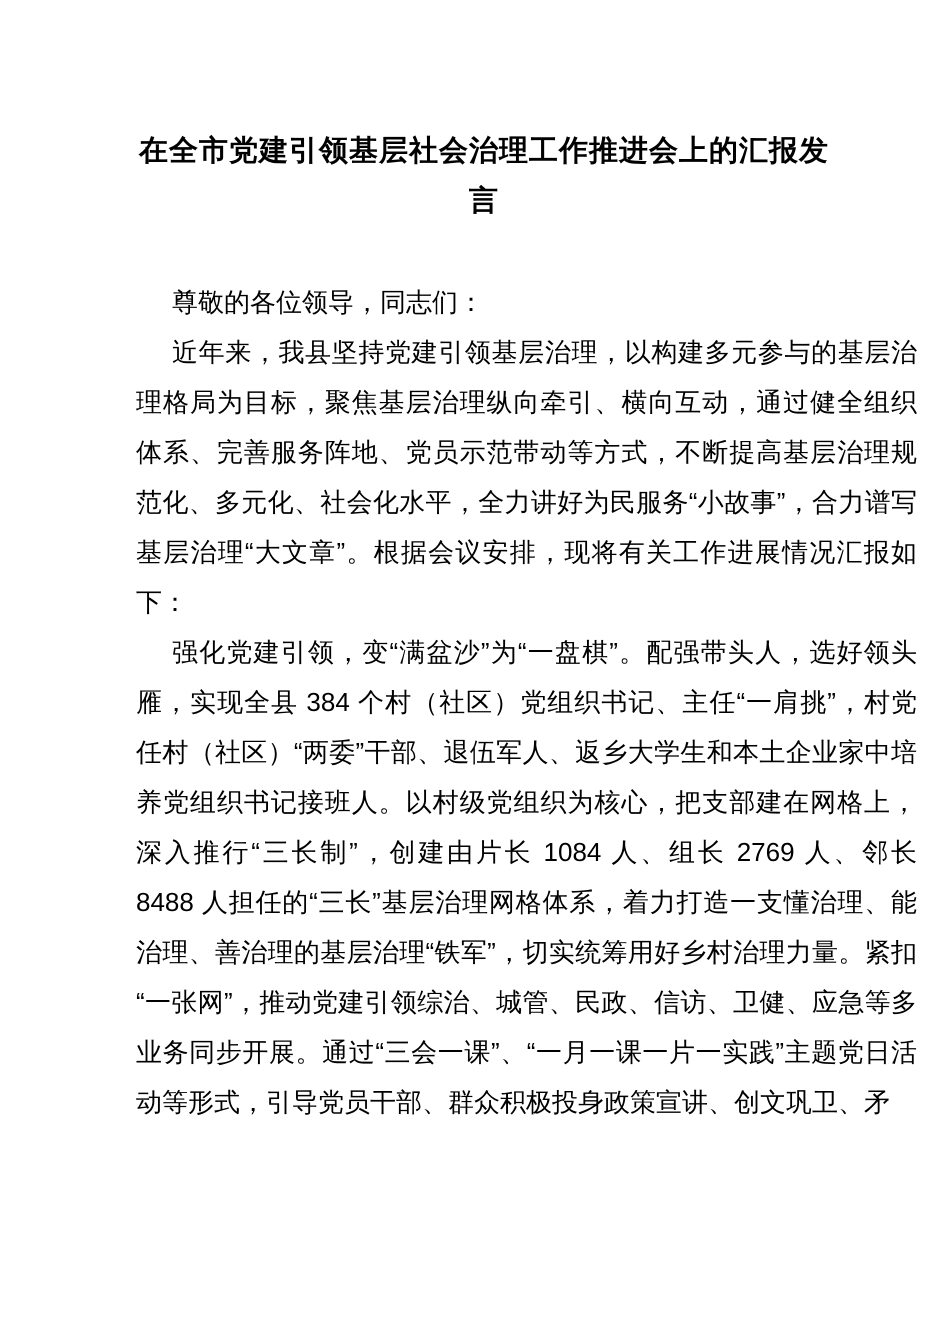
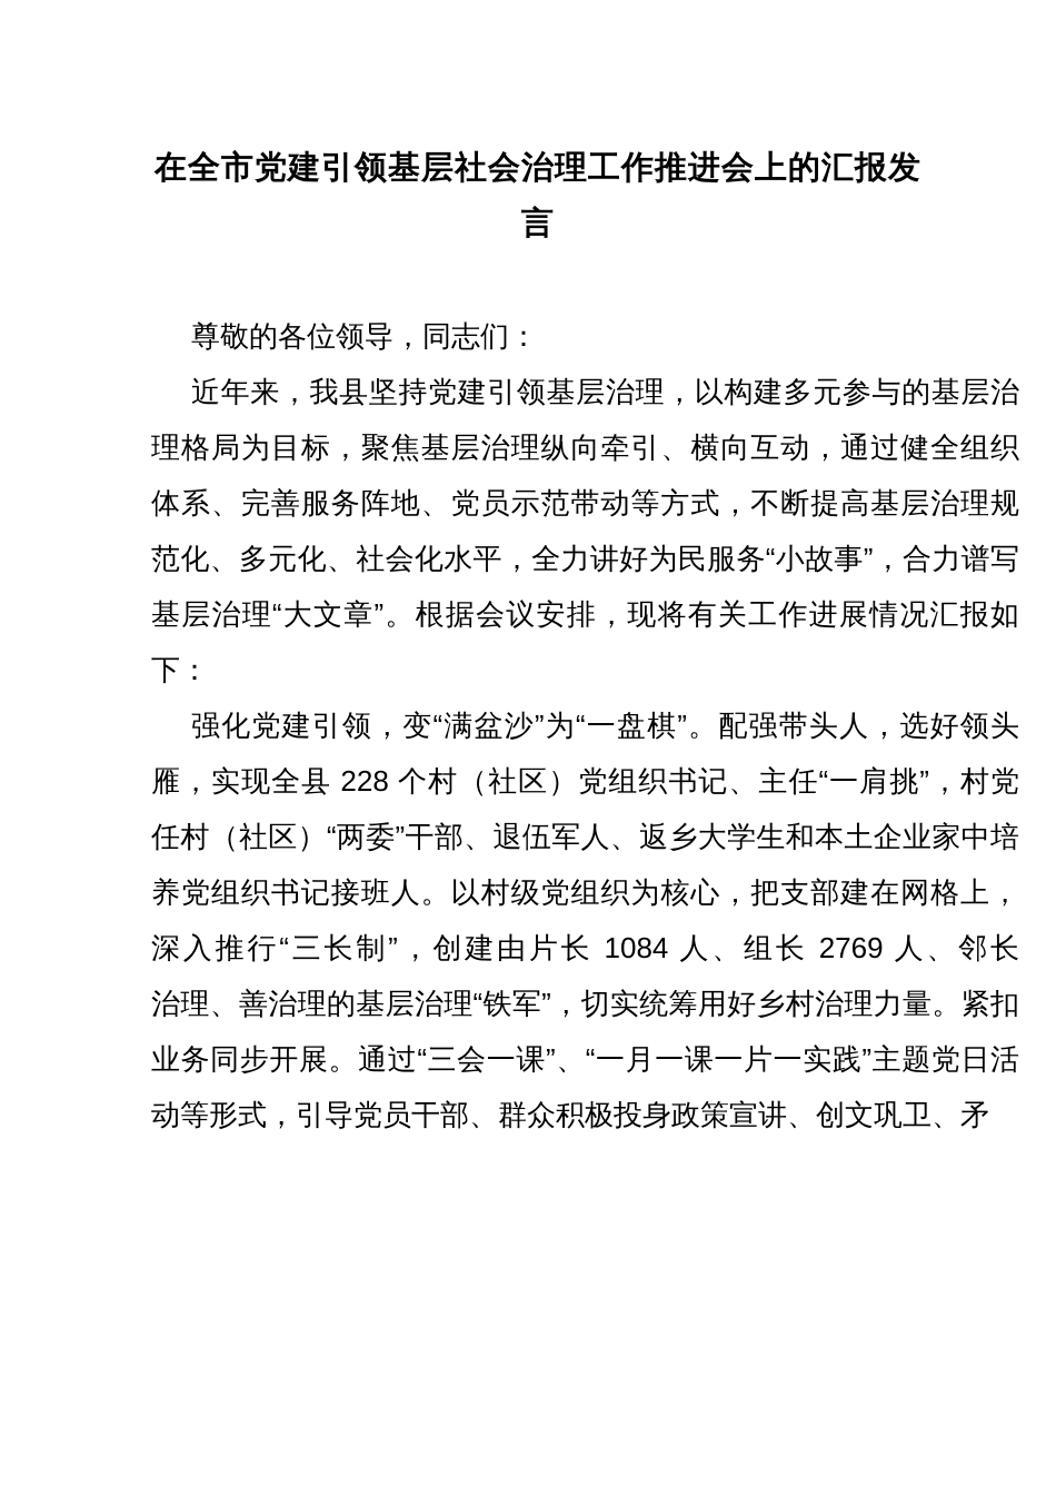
  在全市党建引领基层社会治理工作推进会上的汇报发
  言
  尊敬的各位领导，同志们：
  近年来，我县坚持党建引领基层治理，以构建多元参与的基层治
  理格局为目标，聚焦基层治理纵向牵引、横向互动，通过健全组织
  体系、完善服务阵地、党员示范带动等方式，不断提高基层治理规
  范化、多元化、社会化水平，全力讲好为民服务“小故事”，合力谱写
  基层治理“大文章”。根据会议安排，现将有关工作进展情况汇报如
  下：
  强化党建引领，变“满盆沙”为“一盘棋”。配强带头人，选好领头
- 雁，实现全县 384 个村（社区）党组织书记、主任“一肩挑”，村党
+ 雁，实现全县 228 个村（社区）党组织书记、主任“一肩挑”，村党
  任村（社区）“两委”干部、退伍军人、返乡大学生和本土企业家中培
  养党组织书记接班人。以村级党组织为核心，把支部建在网格上，
  深入推行“三长制”，创建由片长 1084 人、组长 2769 人、邻长
- 8488 人担任的“三长”基层治理网格体系，着力打造一支懂治理、能
  治理、善治理的基层治理“铁军”，切实统筹用好乡村治理力量。紧扣
- “一张网”，推动党建引领综治、城管、民政、信访、卫健、应急等多
  业务同步开展。通过“三会一课”、“一月一课一片一实践”主题党日活
  动等形式，引导党员干部、群众积极投身政策宣讲、创文巩卫、矛
